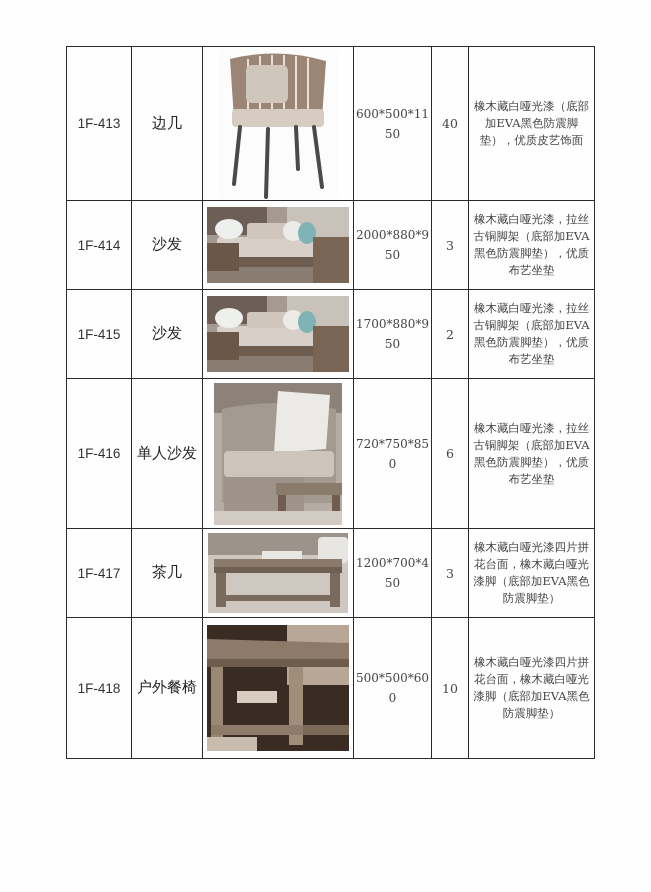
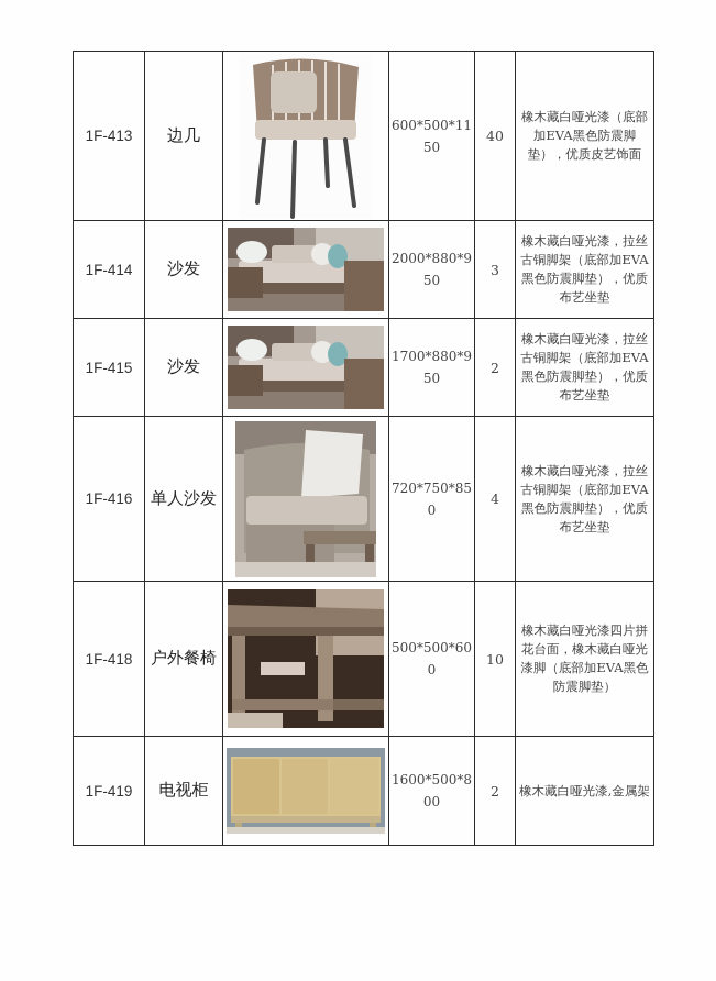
  1F-413	边几		600*500*1150	40	橡木藏白哑光漆（底部加EVA黑色防震脚垫），优质皮艺饰面
  1F-414	沙发		2000*880*950	3	橡木藏白哑光漆，拉丝古铜脚架（底部加EVA黑色防震脚垫），优质布艺坐垫
  1F-415	沙发		1700*880*950	2	橡木藏白哑光漆，拉丝古铜脚架（底部加EVA黑色防震脚垫），优质布艺坐垫
- 1F-416	单人沙发		720*750*850	6	橡木藏白哑光漆，拉丝古铜脚架（底部加EVA黑色防震脚垫），优质布艺坐垫
+ 1F-416	单人沙发		720*750*850	4	橡木藏白哑光漆，拉丝古铜脚架（底部加EVA黑色防震脚垫），优质布艺坐垫
- 1F-417	茶几		1200*700*450	3	橡木藏白哑光漆四片拼花台面，橡木藏白哑光漆脚（底部加EVA黑色防震脚垫）
  1F-418	户外餐椅		500*500*600	10	橡木藏白哑光漆四片拼花台面，橡木藏白哑光漆脚（底部加EVA黑色防震脚垫）
+ 1F-419	电视柜		1600*500*800	2	橡木藏白哑光漆,金属架
